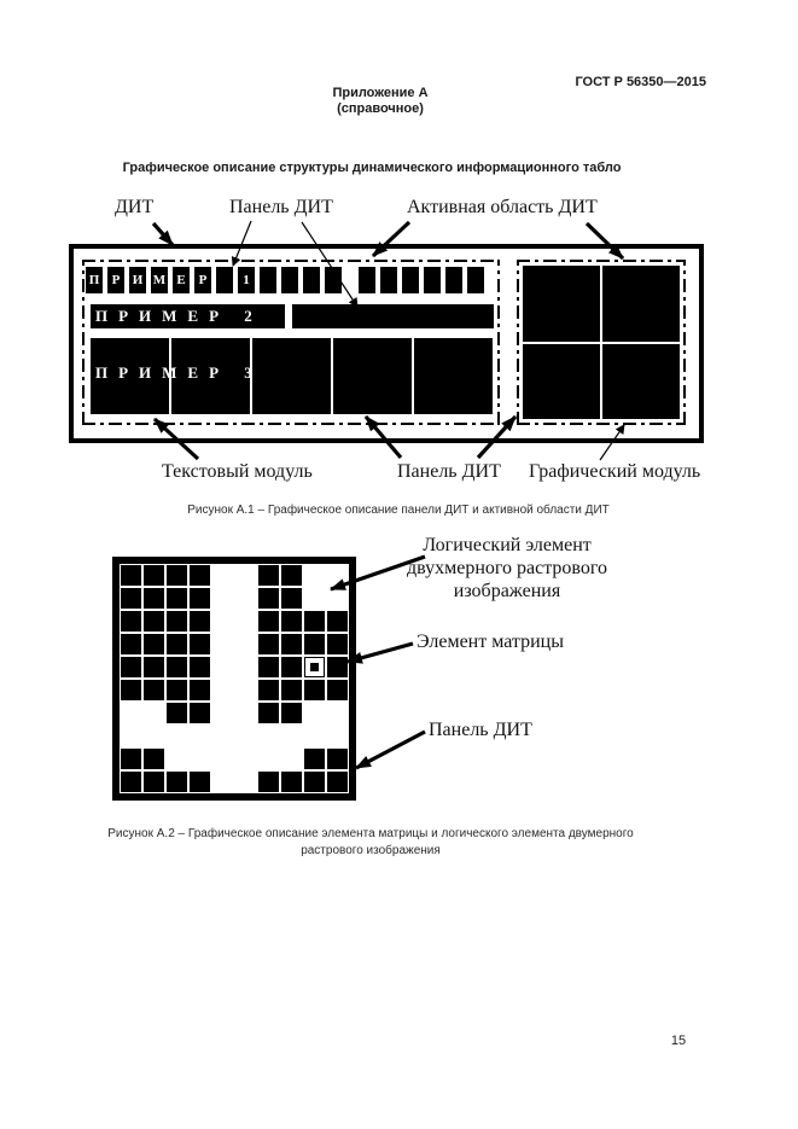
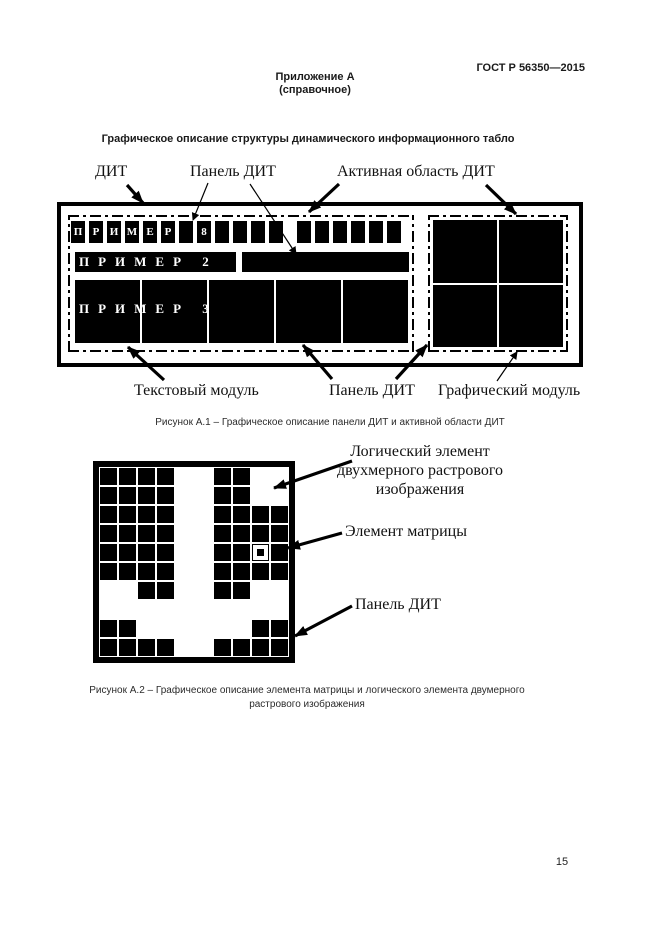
  ГОСТ Р 56350—2015
  Приложение А
  (справочное)
  Графическое описание структуры динамического информационного табло
  ДИТ
  Панель ДИТ
  Активная область ДИТ
  П
  Р
  И
  М
  Е
  Р
- 1
+ 8
  ПРИМЕР 2
  ПРИМЕР 3
  Текстовый модуль
  Панель ДИТ
  Графический модуль
  Рисунок А.1 – Графическое описание панели ДИТ и активной области ДИТ
  Логический элемент
  двухмерного растрового
  изображения
  Элемент матрицы
  Панель ДИТ
  Рисунок А.2 – Графическое описание элемента матрицы и логического элемента двумерного
  растрового изображения
  15
